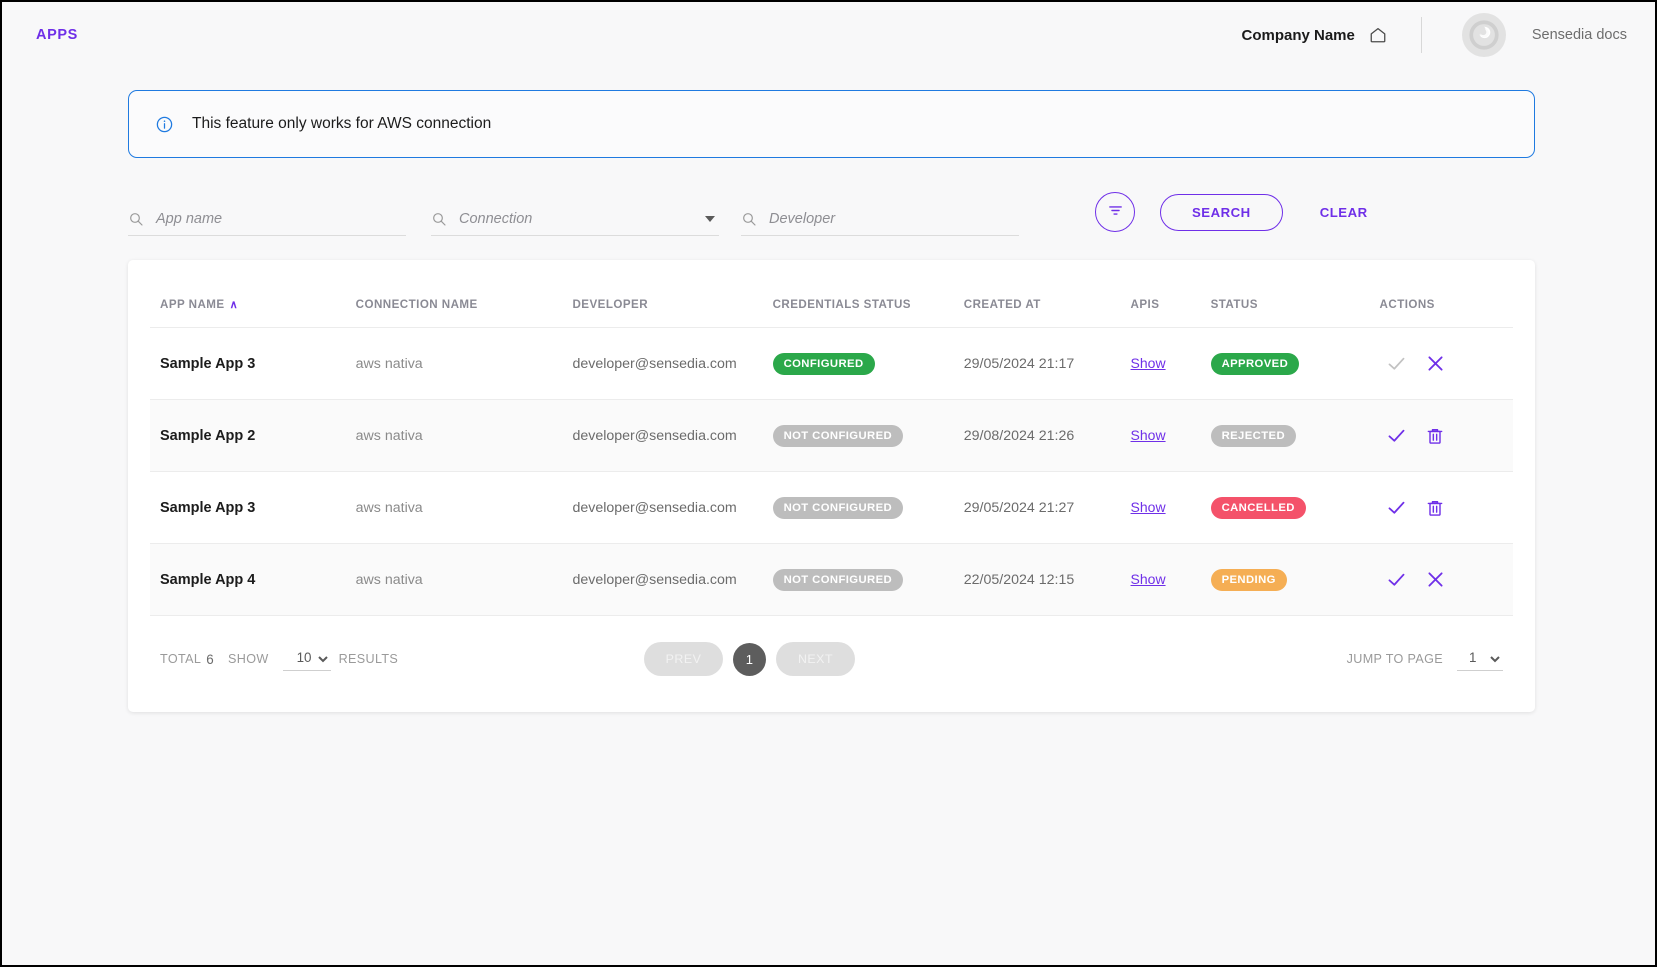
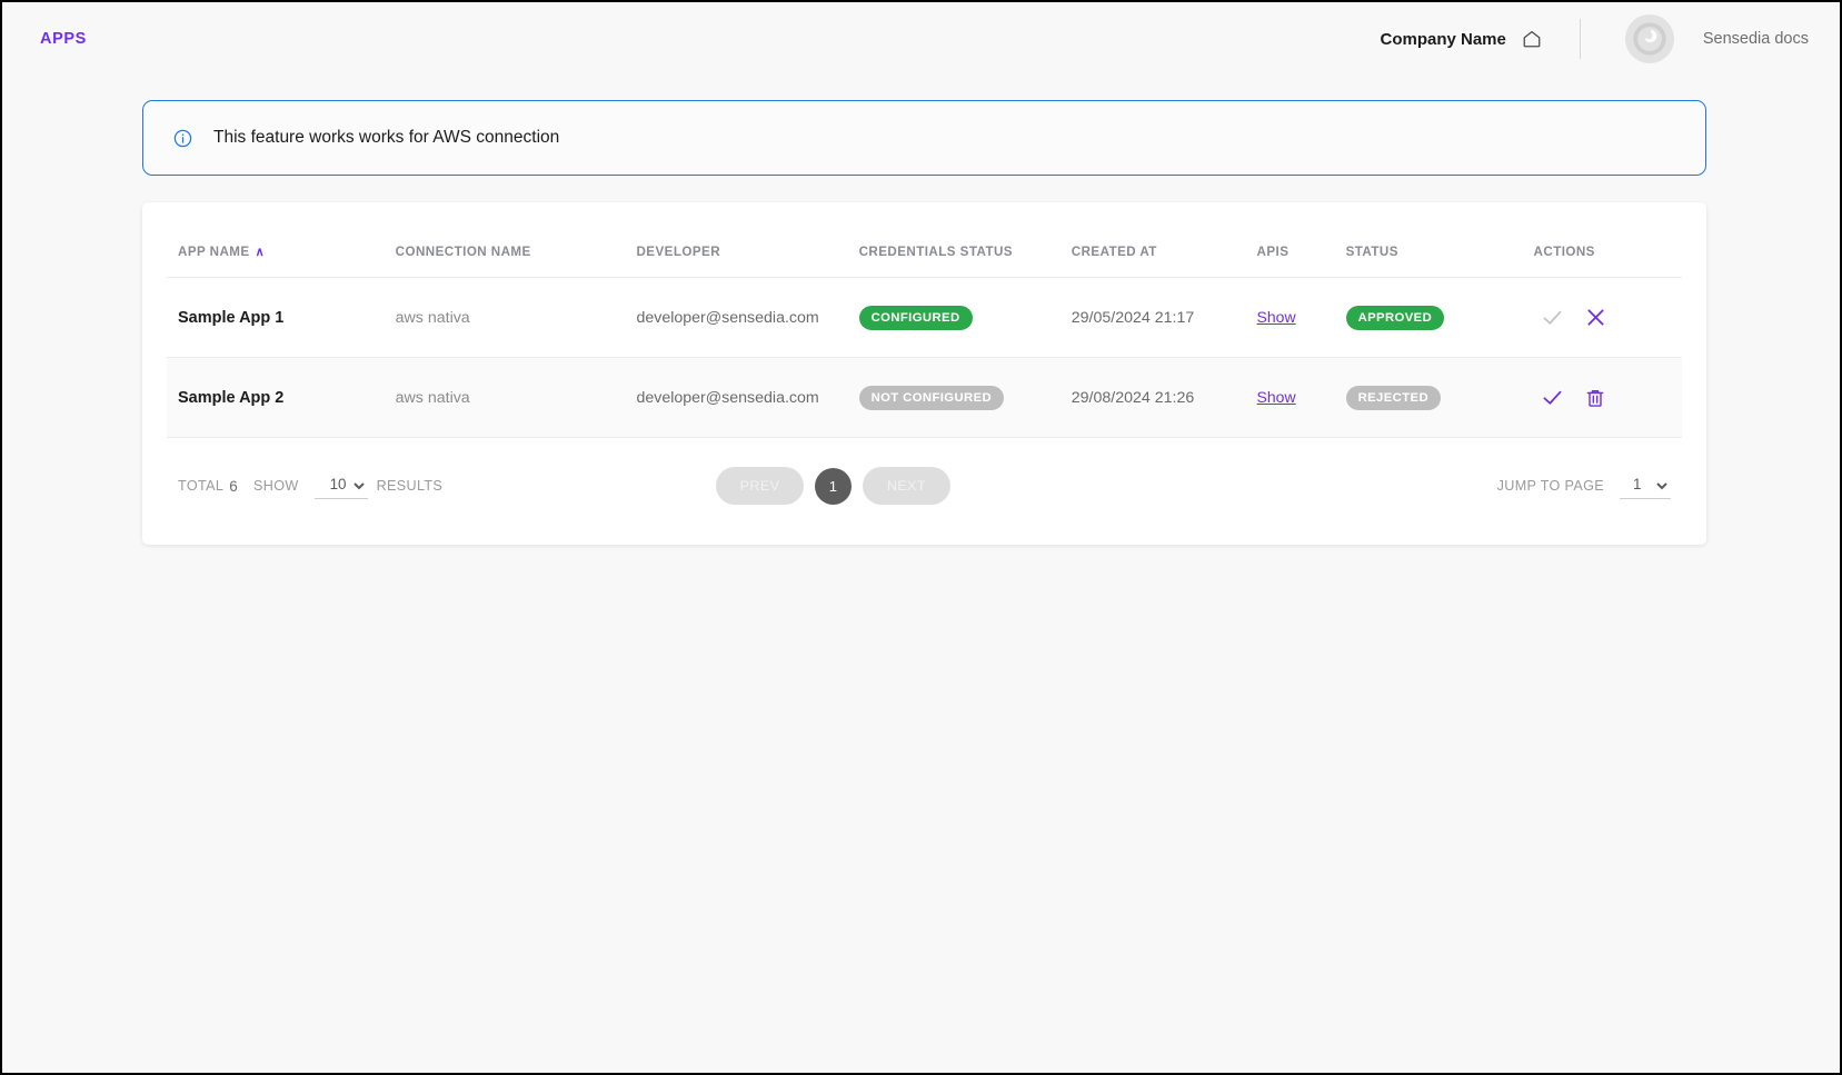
  APPS
  Company Name
  Sensedia docs
- This feature only works for AWS connection
+ This feature works works for AWS connection
- App name
- Connection
- Developer
- SEARCH
- CLEAR
  APP NAME ∧	CONNECTION NAME	DEVELOPER	CREDENTIALS STATUS	CREATED AT	APIS	STATUS	ACTIONS
- Sample App 3	aws nativa	developer@sensedia.com	CONFIGURED	29/05/2024 21:17	Show	APPROVED
+ Sample App 1	aws nativa	developer@sensedia.com	CONFIGURED	29/05/2024 21:17	Show	APPROVED
  Sample App 2	aws nativa	developer@sensedia.com	NOT CONFIGURED	29/08/2024 21:26	Show	REJECTED
- Sample App 3	aws nativa	developer@sensedia.com	NOT CONFIGURED	29/05/2024 21:27	Show	CANCELLED
- Sample App 4	aws nativa	developer@sensedia.com	NOT CONFIGURED	22/05/2024 12:15	Show	PENDING
  TOTAL
  6
  SHOW
  10
  RESULTS
  1
  JUMP TO PAGE
  1
